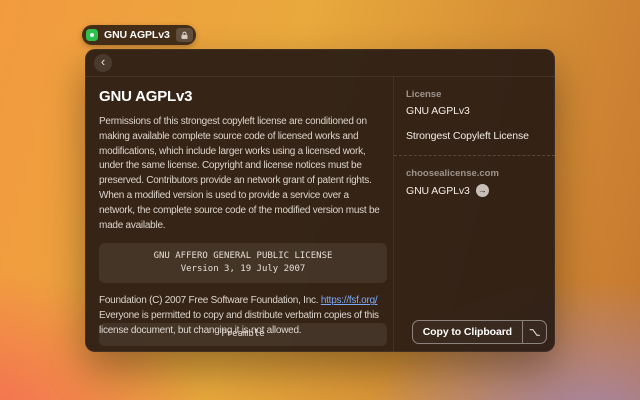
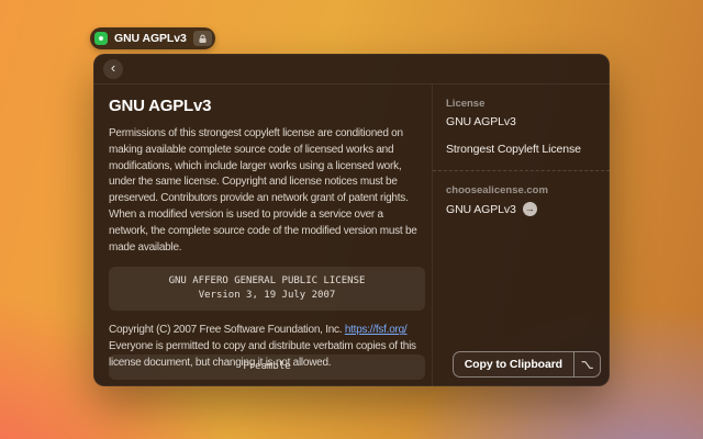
  GNU AGPLv3
  ‹
  GNU AGPLv3
  Permissions of this strongest copyleft license are conditioned on making available complete source code of licensed works and modifications, which include larger works using a licensed work, under the same license. Copyright and license notices must be preserved. Contributors provide an network grant of patent rights. When a modified version is used to provide a service over a network, the complete source code of the modified version must be made available.
  GNU AFFERO GENERAL PUBLIC LICENSE
  Version 3, 19 July 2007
- Foundation (C) 2007 Free Software Foundation, Inc. https://fsf.org/ Everyone is permitted to copy and distribute verbatim copies of this license document, but changing it is not allowed.
+ Copyright (C) 2007 Free Software Foundation, Inc. https://fsf.org/ Everyone is permitted to copy and distribute verbatim copies of this license document, but changing it is not allowed.
  Preamble
  License
  GNU AGPLv3
  Strongest Copyleft License
  choosealicense.com
  GNU AGPLv3
  →
  Copy to Clipboard
